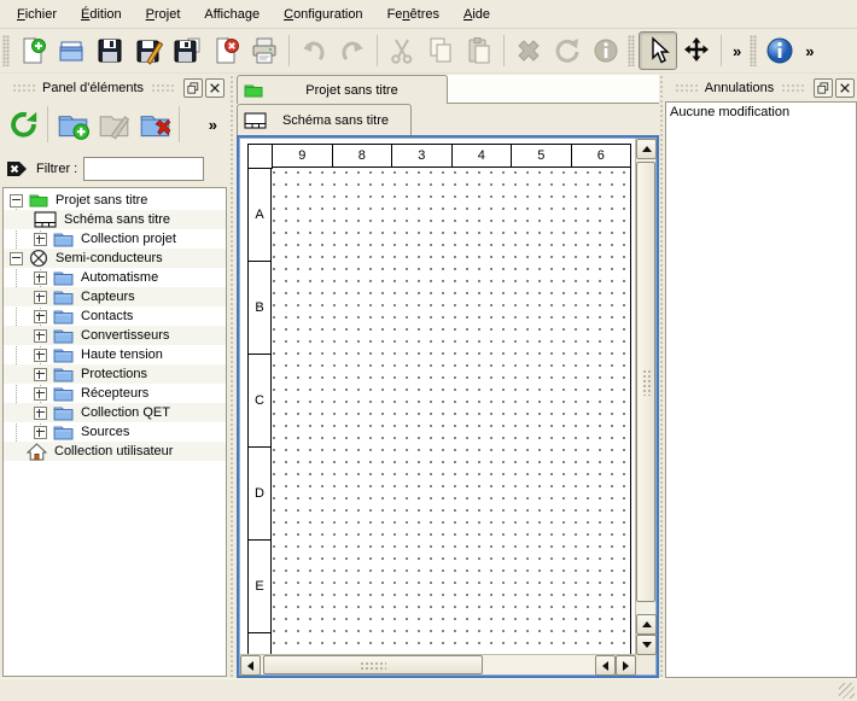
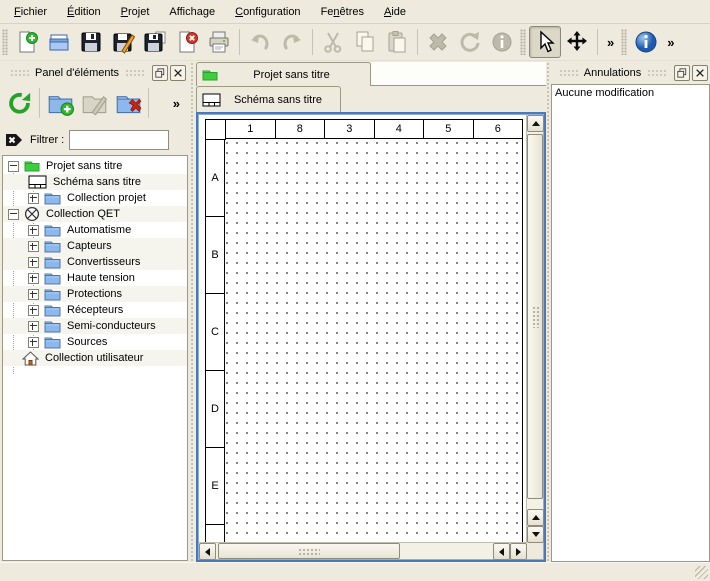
  F
  ichier
  É
  dition
  P
  rojet
  Afficha
  g
  e
  C
  onfiguration
  Fe
  n
  êtres
  A
  ide
  »
  »
  Panel d'éléments
  »
  Filtrer :
  Projet sans titre
  Schéma sans titre
  Collection projet
- Semi-conducteurs
+ Collection QET
  Automatisme
  Capteurs
- Contacts
  Convertisseurs
  Haute tension
  Protections
  Récepteurs
- Collection QET
+ Semi-conducteurs
  Sources
  Collection utilisateur
  Projet sans titre
  Schéma sans titre
- 9
+ 1
  8
  3
  4
  5
  6
  A
  B
  C
  D
  E
  Annulations
  Aucune modification
